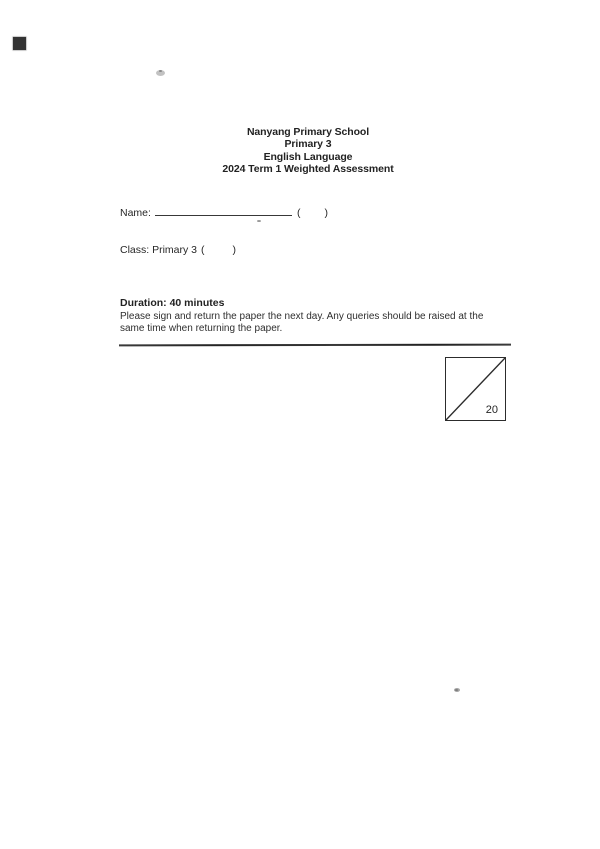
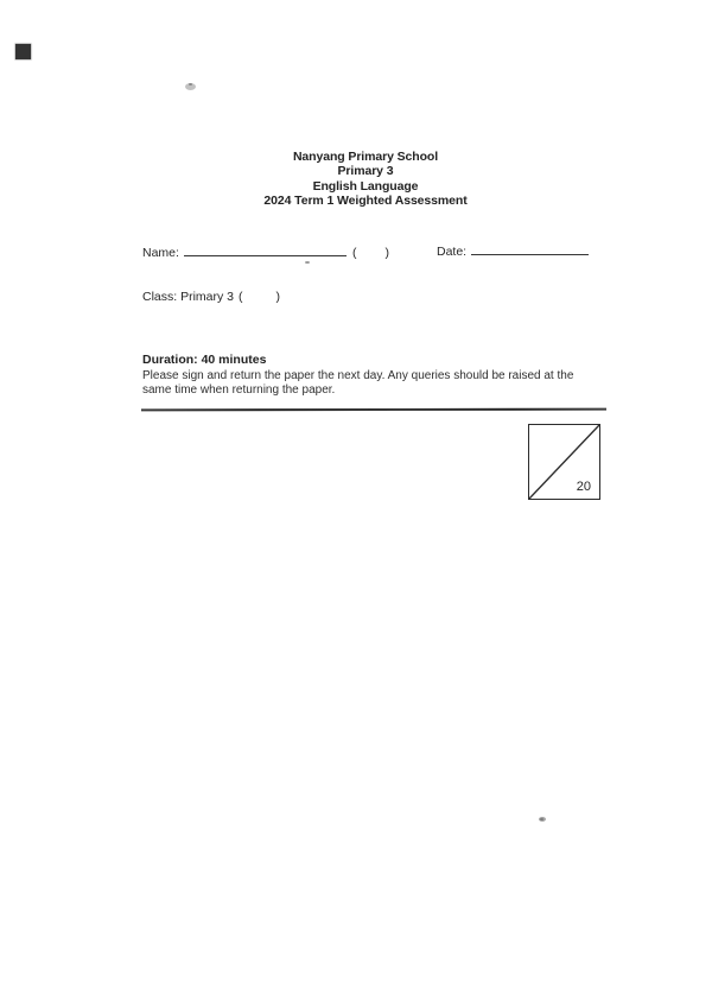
  Nanyang Primary School
  Primary 3
  English Language
  2024 Term 1 Weighted Assessment
  Name: ( )
+ Date:
  Class: Primary 3 ( )
  Duration: 40 minutes
  Please sign and return the paper the next day. Any queries should be raised at the
  same time when returning the paper.
  20
